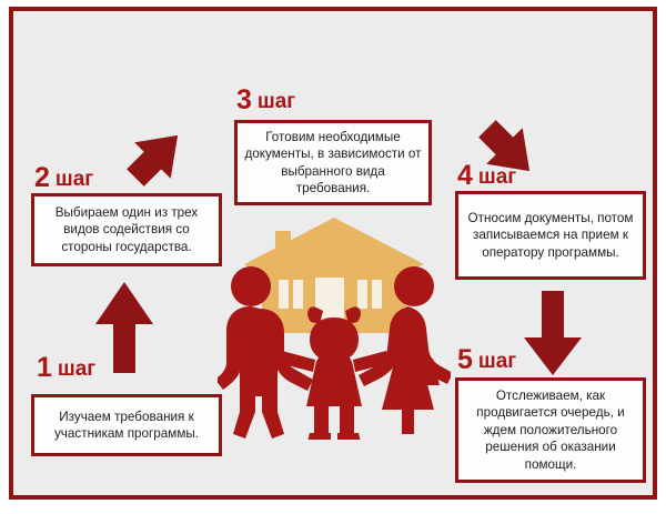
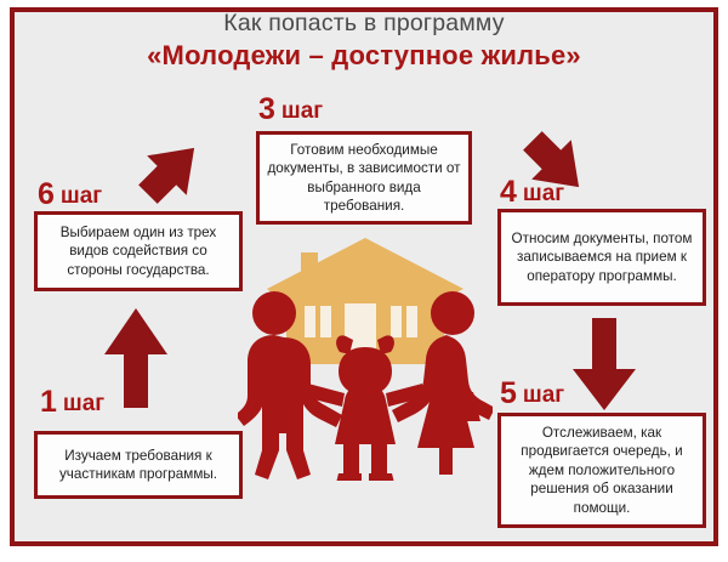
+ Как попасть в программу
+ «Молодежи – доступное жилье»
  3 шаг
  Готовим необходимые документы, в зависимости от выбранного вида требования.
- 2 шаг
+ 6 шаг
  Выбираем один из трех видов содействия со стороны государства.
  1 шаг
  Изучаем требования к участникам программы.
  4 шаг
  Относим документы, потом записываемся на прием к оператору программы.
  5 шаг
  Отслеживаем, как продвигается очередь, и ждем положительного решения об оказании помощи.
